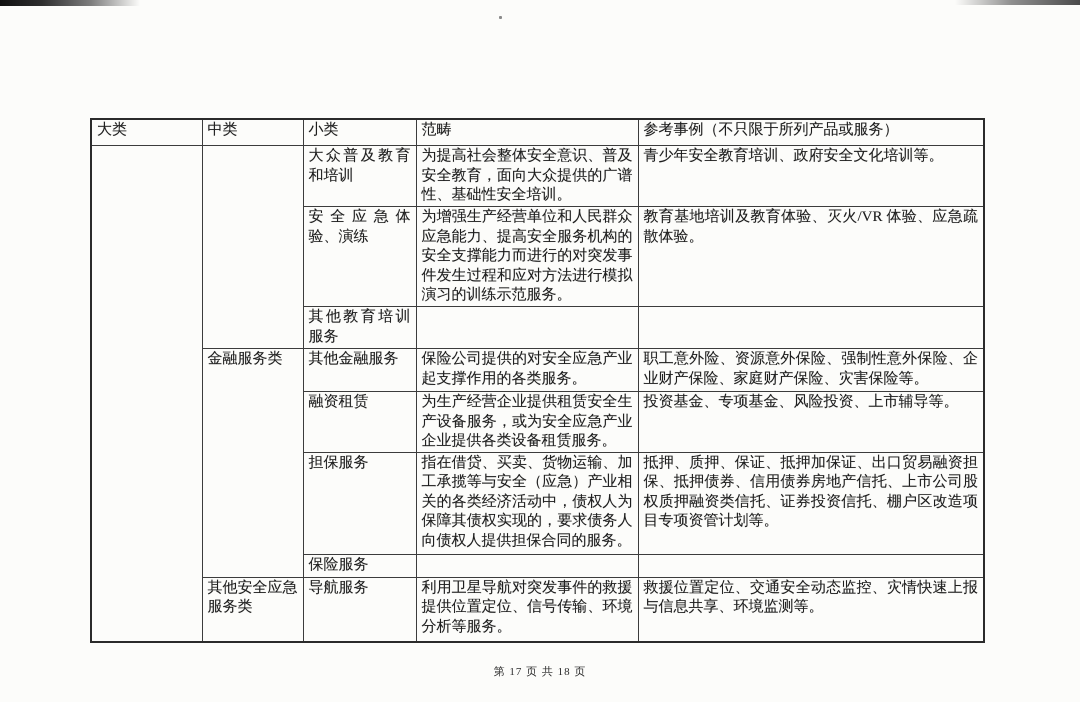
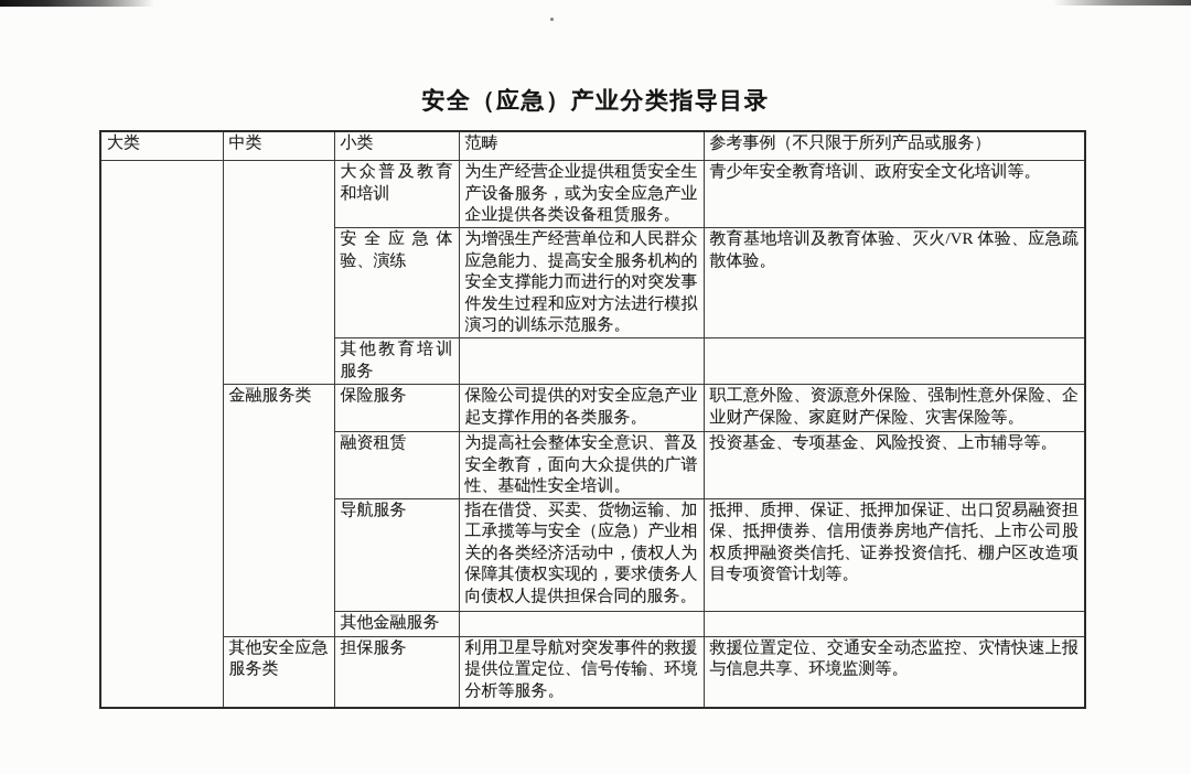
+ 安全（应急）产业分类指导目录
  大类	中类	小类	范畴	参考事例（不只限于所列产品或服务）
- 		大众普及教育和培训	为提高社会整体安全意识、普及安全教育，面向大众提供的广谱性、基础性安全培训。	青少年安全教育培训、政府安全文化培训等。
+ 		大众普及教育和培训	为生产经营企业提供租赁安全生产设备服务，或为安全应急产业企业提供各类设备租赁服务。	青少年安全教育培训、政府安全文化培训等。
  安全应急体验、演练	为增强生产经营单位和人民群众应急能力、提高安全服务机构的安全支撑能力而进行的对突发事件发生过程和应对方法进行模拟演习的训练示范服务。	教育基地培训及教育体验、灭火/VR 体验、应急疏散体验。
  其他教育培训服务
- 金融服务类	其他金融服务	保险公司提供的对安全应急产业起支撑作用的各类服务。	职工意外险、资源意外保险、强制性意外保险、企业财产保险、家庭财产保险、灾害保险等。
+ 金融服务类	保险服务	保险公司提供的对安全应急产业起支撑作用的各类服务。	职工意外险、资源意外保险、强制性意外保险、企业财产保险、家庭财产保险、灾害保险等。
- 融资租赁	为生产经营企业提供租赁安全生产设备服务，或为安全应急产业企业提供各类设备租赁服务。	投资基金、专项基金、风险投资、上市辅导等。
+ 融资租赁	为提高社会整体安全意识、普及安全教育，面向大众提供的广谱性、基础性安全培训。	投资基金、专项基金、风险投资、上市辅导等。
- 担保服务	指在借贷、买卖、货物运输、加工承揽等与安全（应急）产业相关的各类经济活动中，债权人为保障其债权实现的，要求债务人向债权人提供担保合同的服务。	抵押、质押、保证、抵押加保证、出口贸易融资担保、抵押债券、信用债券房地产信托、上市公司股权质押融资类信托、证券投资信托、棚户区改造项目专项资管计划等。
+ 导航服务	指在借贷、买卖、货物运输、加工承揽等与安全（应急）产业相关的各类经济活动中，债权人为保障其债权实现的，要求债务人向债权人提供担保合同的服务。	抵押、质押、保证、抵押加保证、出口贸易融资担保、抵押债券、信用债券房地产信托、上市公司股权质押融资类信托、证券投资信托、棚户区改造项目专项资管计划等。
- 保险服务
+ 其他金融服务
- 其他安全应急服务类	导航服务	利用卫星导航对突发事件的救援提供位置定位、信号传输、环境分析等服务。	救援位置定位、交通安全动态监控、灾情快速上报与信息共享、环境监测等。
+ 其他安全应急服务类	担保服务	利用卫星导航对突发事件的救援提供位置定位、信号传输、环境分析等服务。	救援位置定位、交通安全动态监控、灾情快速上报与信息共享、环境监测等。
- 第 17 页 共 18 页
